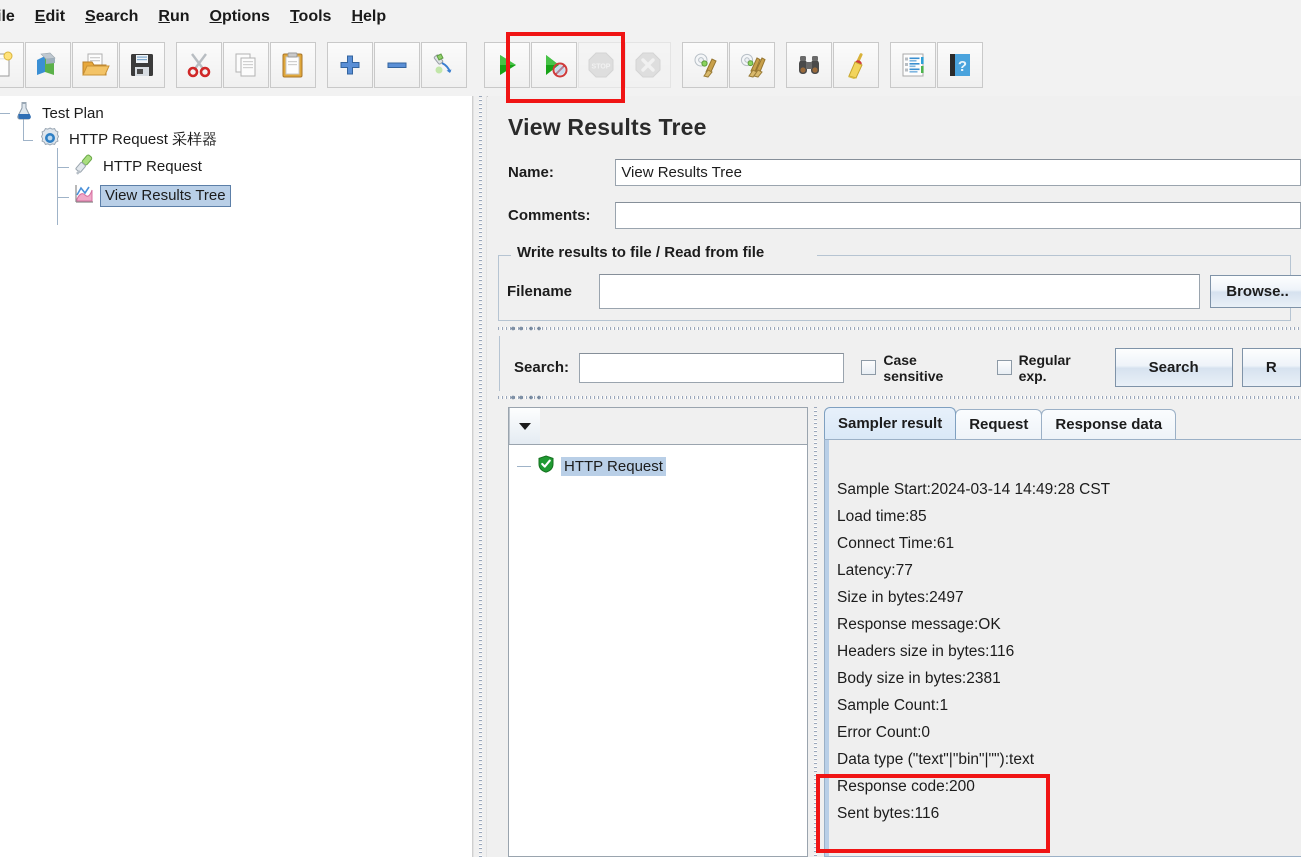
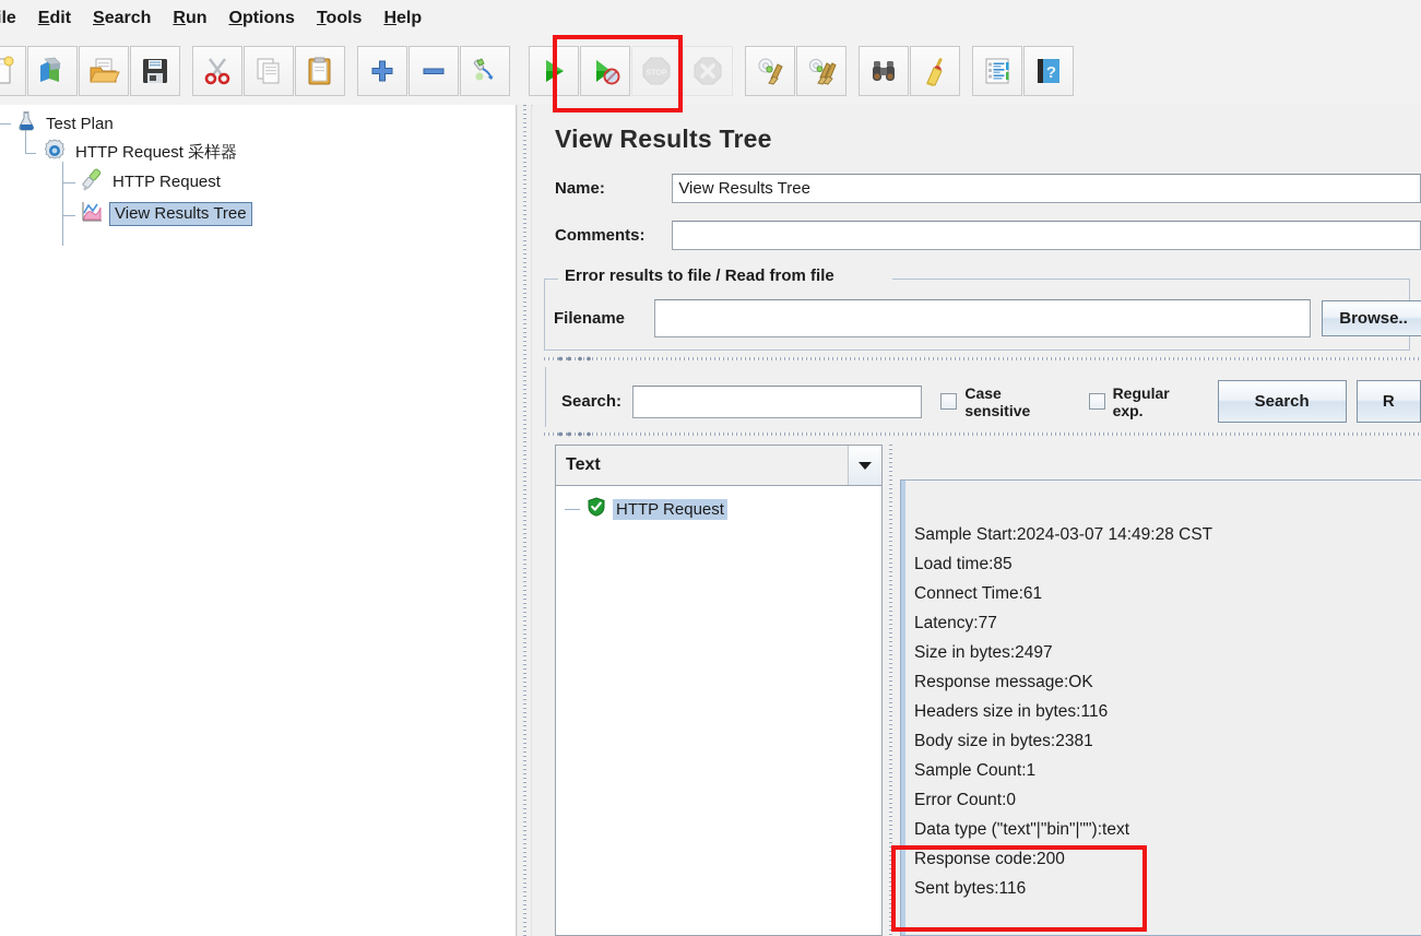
  Edit
  Search
  Run
  Options
  Tools
  Help
  ?
  Test Plan
  HTTP Request 采样器
  HTTP Request
  View Results Tree
  View Results Tree
  Name:
  View Results Tree
  Comments:
- Write results to file / Read from file
+ Error results to file / Read from file
  Filename
  Browse..
  Search:
  Case sensitive
  Regular exp.
  Search
  R
+ Text
  HTTP Request
- Sampler result
- Request
- Response data
- Sample Start:2024-03-14 14:49:28 CST
+ Sample Start:2024-03-07 14:49:28 CST
  Load time:85
  Connect Time:61
  Latency:77
  Size in bytes:2497
  Response message:OK
  Headers size in bytes:116
  Body size in bytes:2381
  Sample Count:1
  Error Count:0
  Data type ("text"|"bin"|""):text
  Response code:200
  Sent bytes:116
